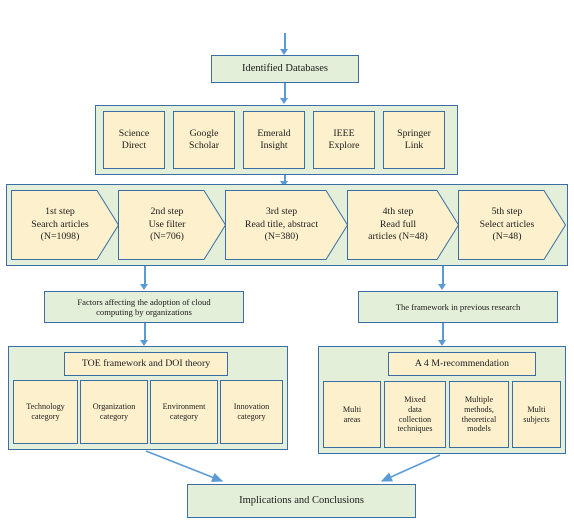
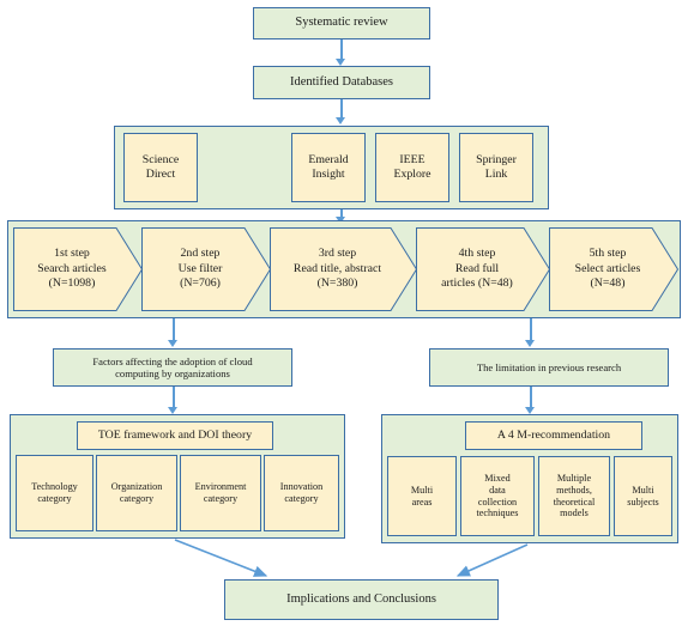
+ Systematic review
  Identified Databases
  Science
  Direct
- Google
- Scholar
  Emerald
  Insight
  IEEE
  Explore
  Springer
  Link
  1st step
  Search articles
  (N=1098)
  2nd step
  Use filter
  (N=706)
  3rd step
  Read title, abstract
  (N=380)
  4th step
  Read full
  articles (N=48)
  5th step
  Select articles
  (N=48)
  Factors affecting the adoption of cloud
  computing by organizations
- The framework in previous research
+ The limitation in previous research
  TOE framework and DOI theory
  Technology
  category
  Organization
  category
  Environment
  category
  Innovation
  category
  A 4 M-recommendation
  Multi
  areas
  Mixed
  data
  collection
  techniques
  Multiple
  methods,
  theoretical
  models
  Multi
  subjects
  Implications and Conclusions
